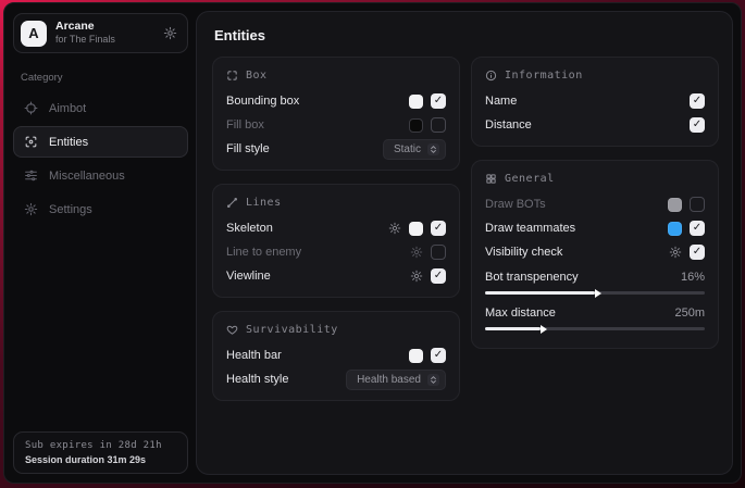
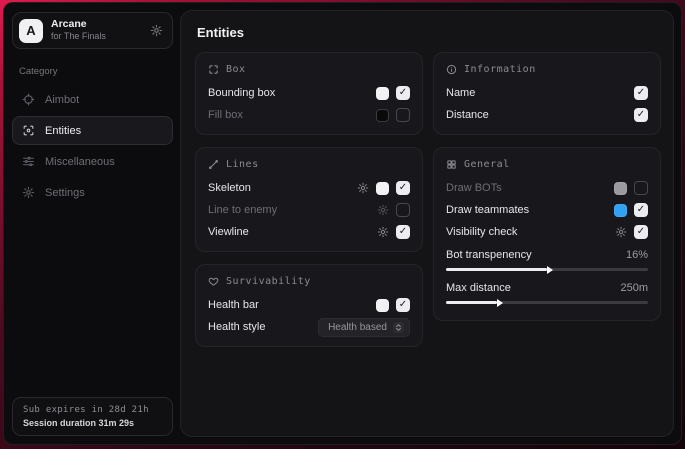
  A
  Arcane
  for The Finals
  Category
  Aimbot
  Entities
  Miscellaneous
  Settings
  Sub expires in 28d 21h
  Session duration 31m 29s
  Entities
  Box
  Bounding box
  Fill box
- Fill style
- Static
  Lines
  Skeleton
  Line to enemy
  Viewline
  Survivability
  Health bar
  Health style
  Health based
  Information
  Name
  Distance
  General
  Draw BOTs
  Draw teammates
  Visibility check
  Bot transpenency
  16%
  Max distance
  250m
